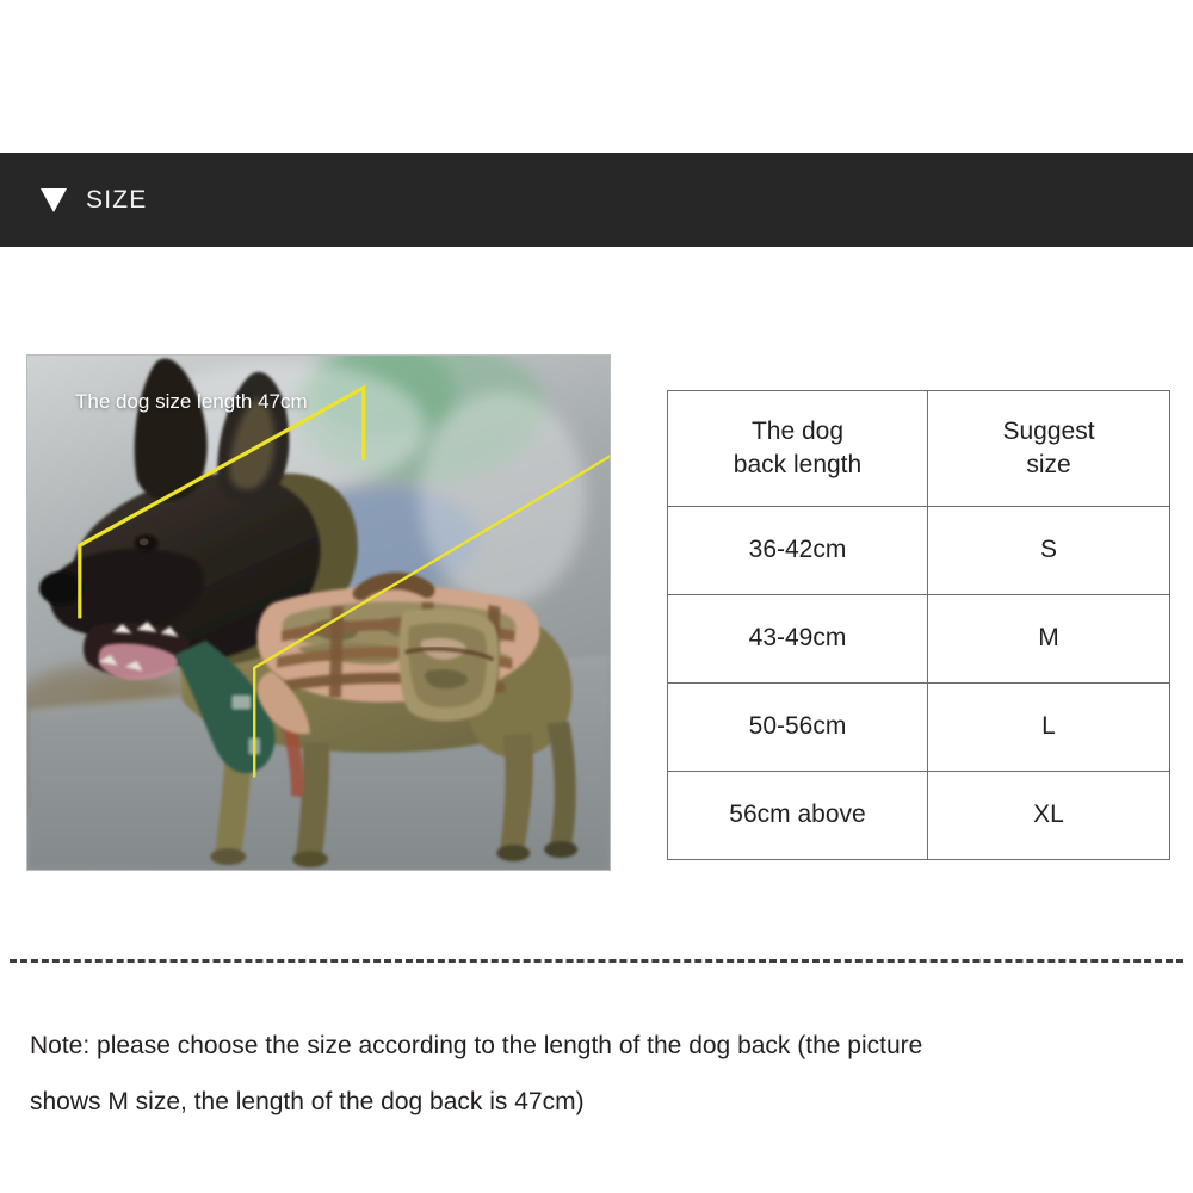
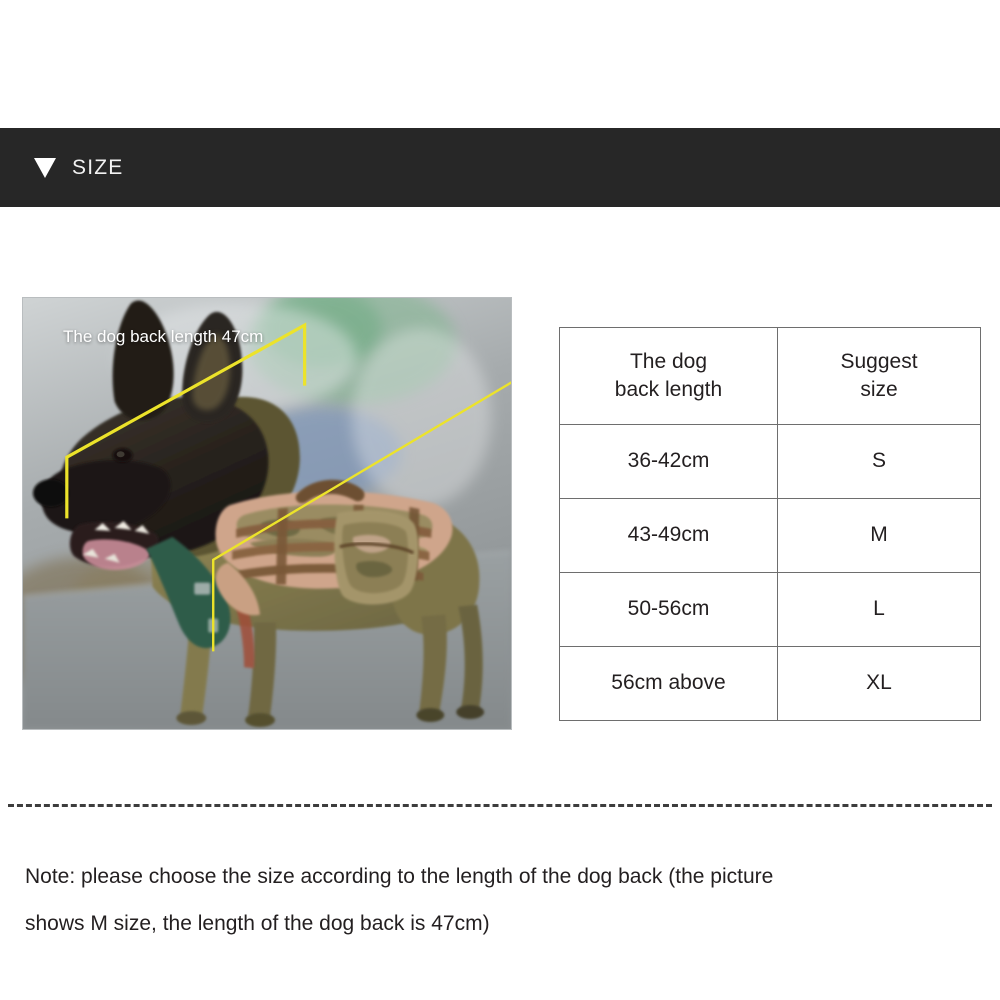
  SIZE
- The dog size length 47cm
+ The dog back length 47cm
  The dog back length	Suggest size
  36-42cm	S
  43-49cm	M
  50-56cm	L
  56cm above	XL
  Note: please choose the size according to the length of the dog back (the picture
  shows M size, the length of the dog back is 47cm)
